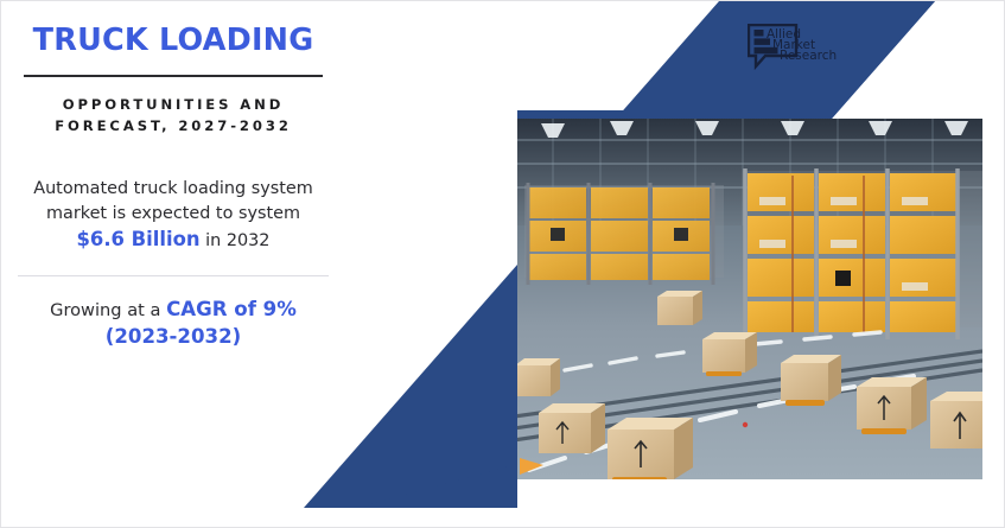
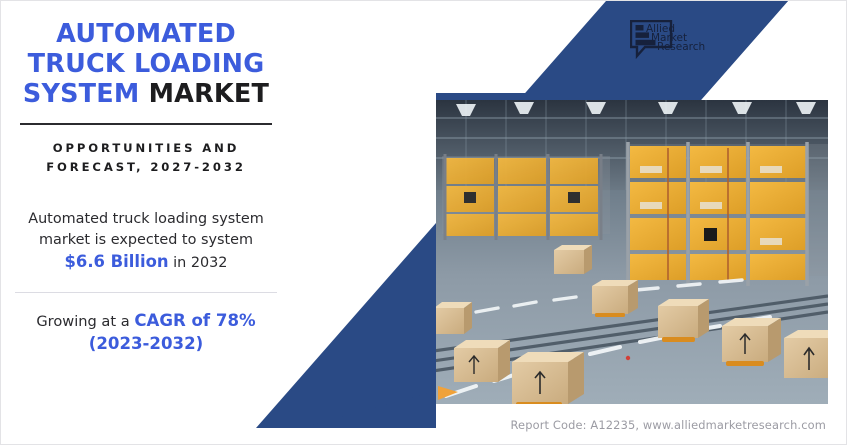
+ AUTOMATED
  TRUCK LOADING
+ SYSTEM MARKET
  OPPORTUNITIES AND FORECAST, 2027-2032
  Automated truck loading system market is expected to system $6.6 Billion in 2032
- Growing at a CAGR of 9% (2023-2032)
+ Growing at a CAGR of 78% (2023-2032)
  Allied
  Market
  Research
+ Report Code: A12235, www.alliedmarketresearch.com
